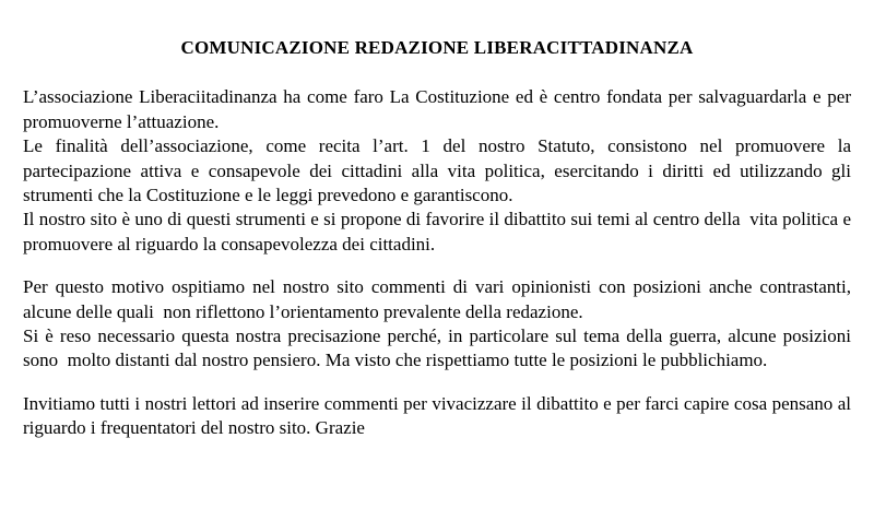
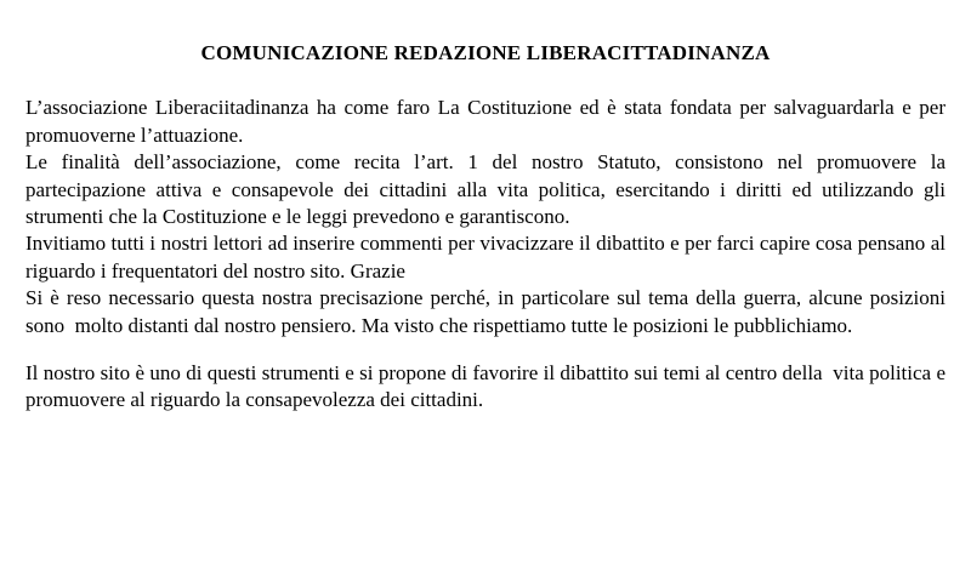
  COMUNICAZIONE REDAZIONE LIBERACITTADINANZA
- L’associazione Liberaciitadinanza ha come faro La Costituzione ed è centro fondata per salvaguardarla e per promuoverne l’attuazione.
+ L’associazione Liberaciitadinanza ha come faro La Costituzione ed è stata fondata per salvaguardarla e per promuoverne l’attuazione.
  Le finalità dell’associazione, come recita l’art. 1 del nostro Statuto, consistono nel promuovere la partecipazione attiva e consapevole dei cittadini alla vita politica, esercitando i diritti ed utilizzando gli strumenti che la Costituzione e le leggi prevedono e garantiscono.
- Il nostro sito è uno di questi strumenti e si propone di favorire il dibattito sui temi al centro della vita politica e promuovere al riguardo la consapevolezza dei cittadini.
+ Invitiamo tutti i nostri lettori ad inserire commenti per vivacizzare il dibattito e per farci capire cosa pensano al riguardo i frequentatori del nostro sito. Grazie
- Per questo motivo ospitiamo nel nostro sito commenti di vari opinionisti con posizioni anche contrastanti, alcune delle quali non riflettono l’orientamento prevalente della redazione.
  Si è reso necessario questa nostra precisazione perché, in particolare sul tema della guerra, alcune posizioni sono molto distanti dal nostro pensiero. Ma visto che rispettiamo tutte le posizioni le pubblichiamo.
- Invitiamo tutti i nostri lettori ad inserire commenti per vivacizzare il dibattito e per farci capire cosa pensano al riguardo i frequentatori del nostro sito. Grazie
+ Il nostro sito è uno di questi strumenti e si propone di favorire il dibattito sui temi al centro della vita politica e promuovere al riguardo la consapevolezza dei cittadini.
